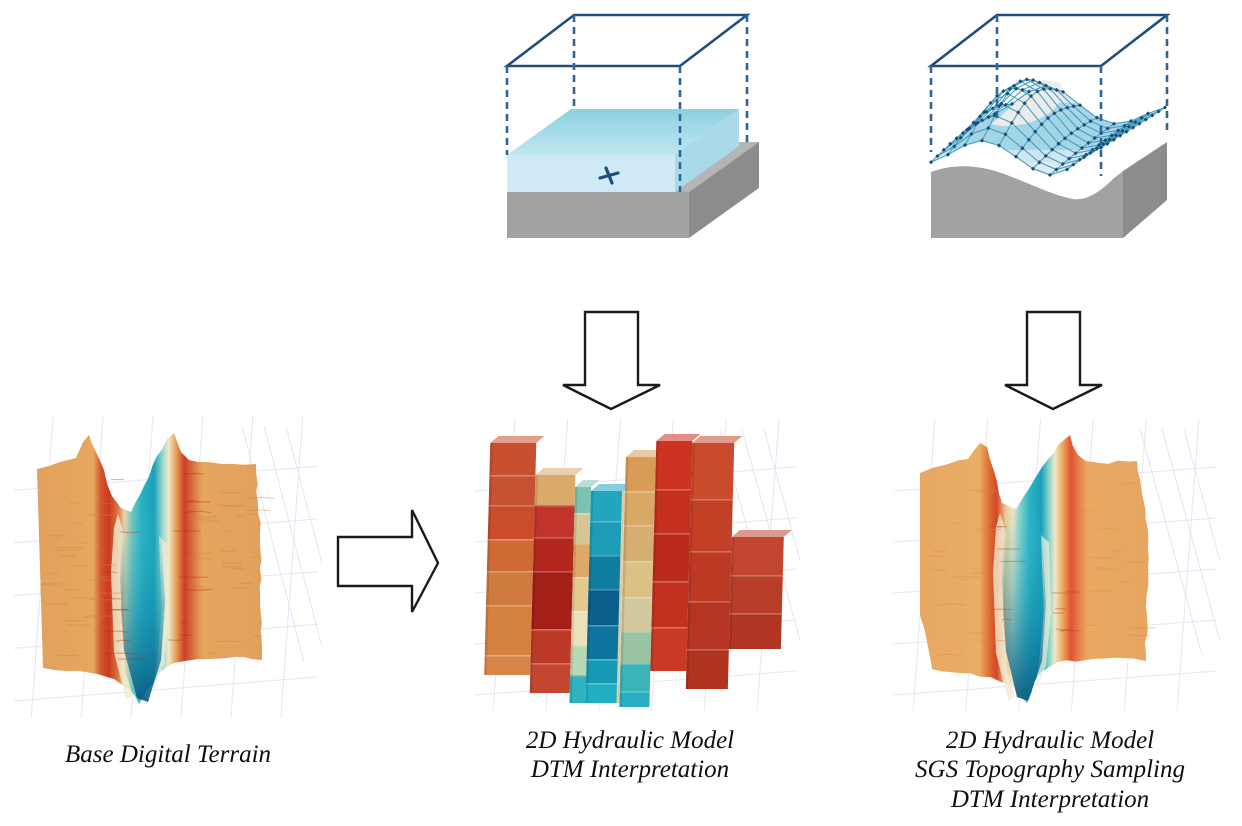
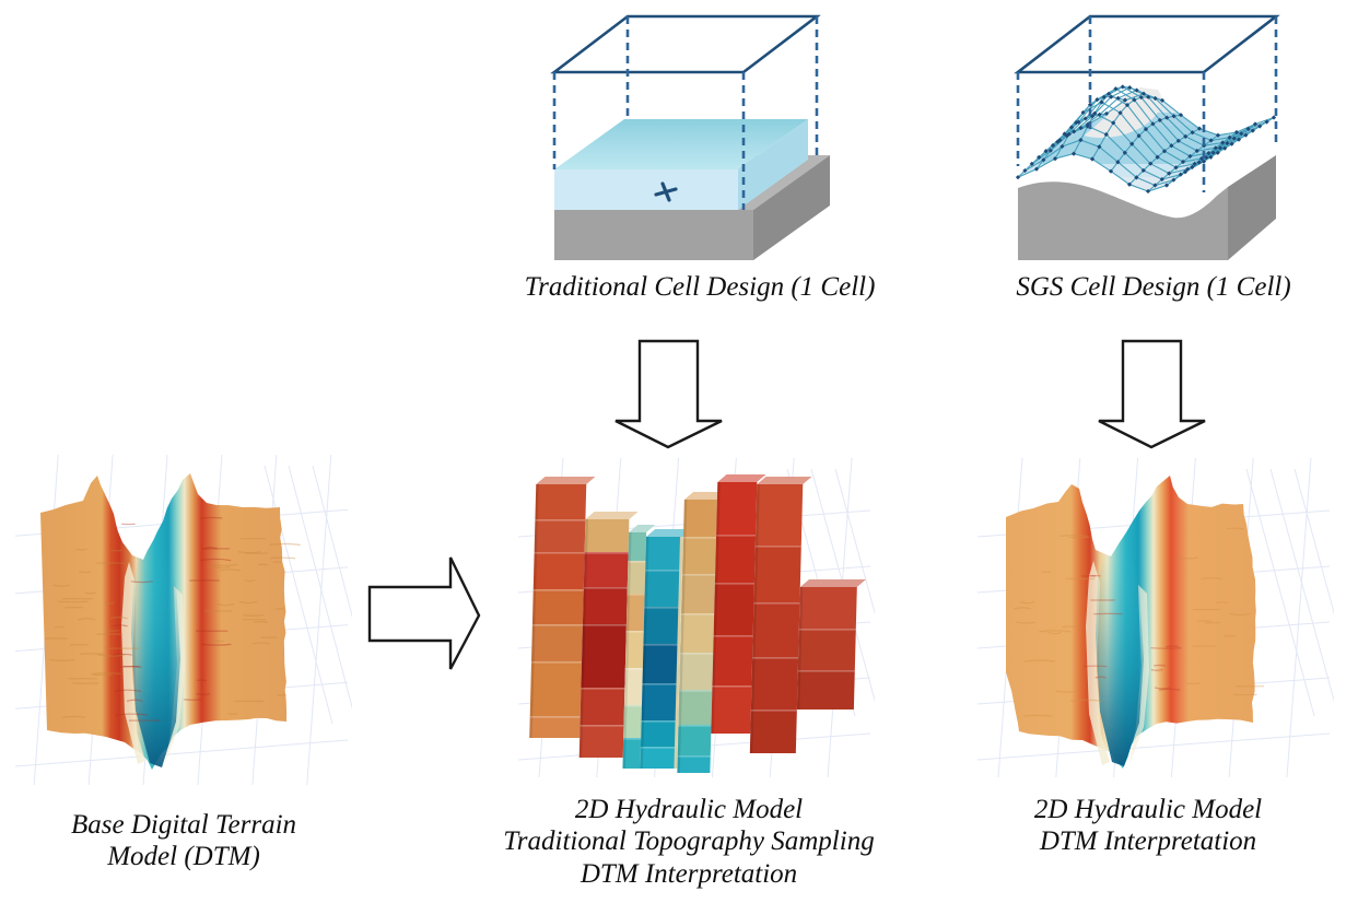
+ Traditional Cell Design (1 Cell)
+ SGS Cell Design (1 Cell)
  Base Digital Terrain
+ Model (DTM)
  2D Hydraulic Model
+ Traditional Topography Sampling
  DTM Interpretation
  2D Hydraulic Model
- SGS Topography Sampling
  DTM Interpretation
